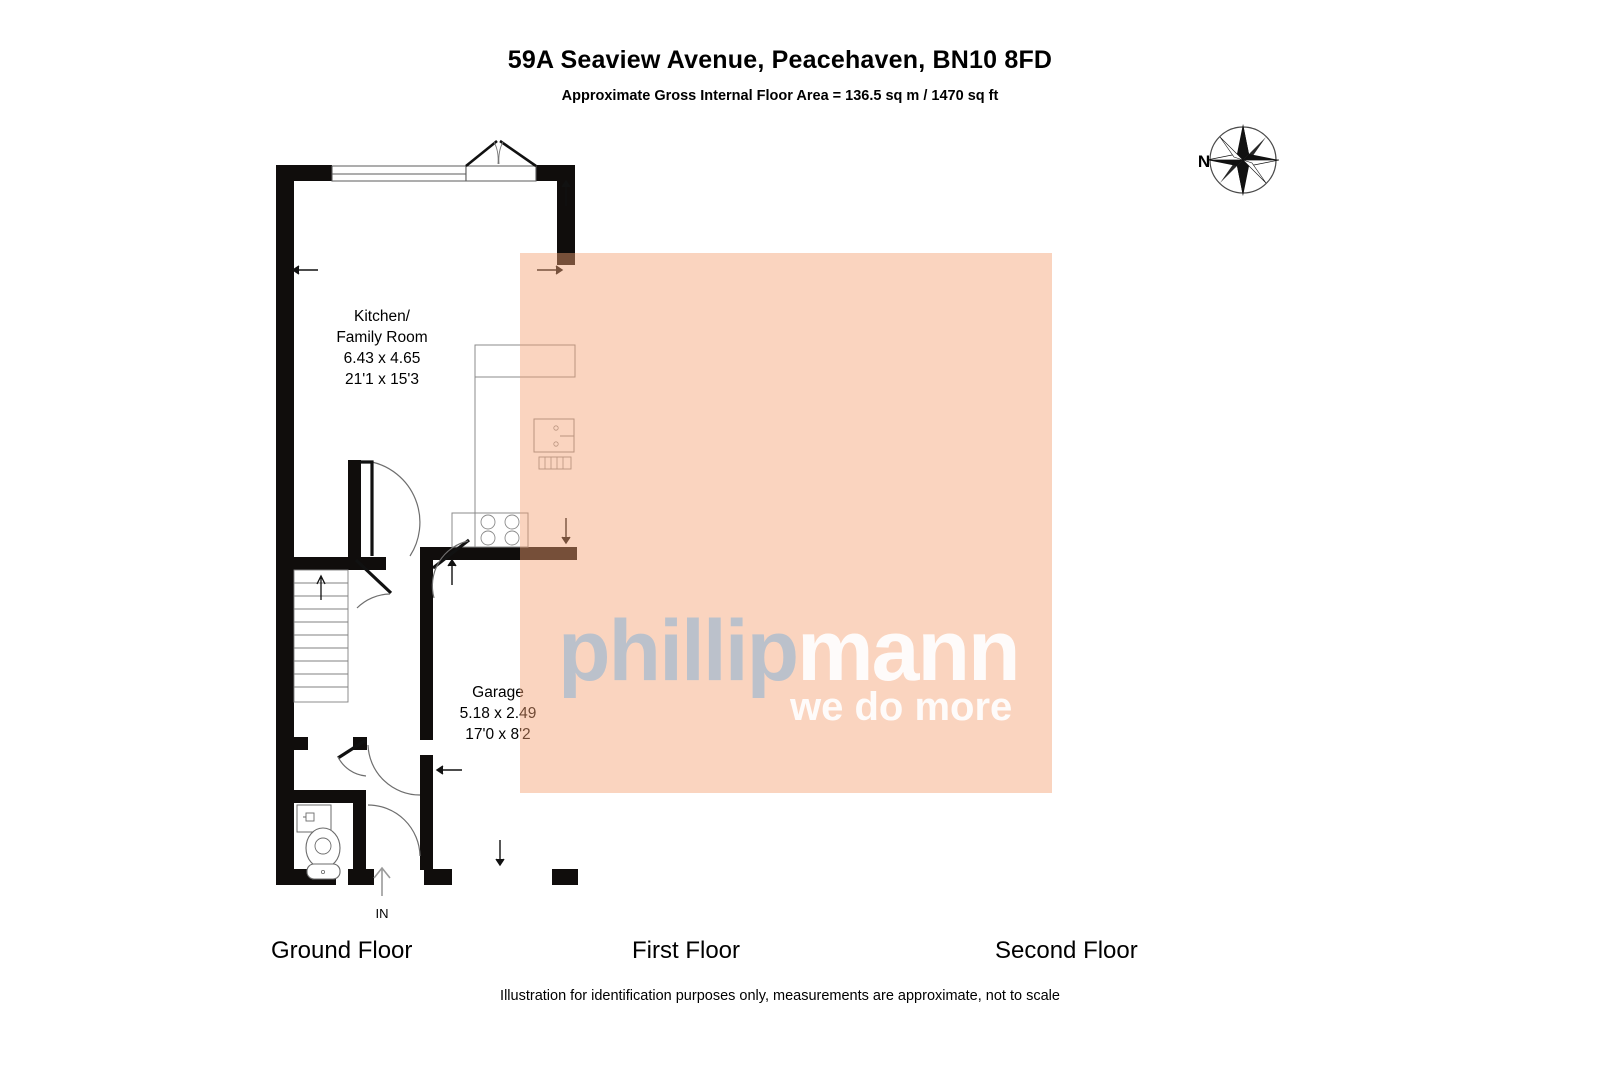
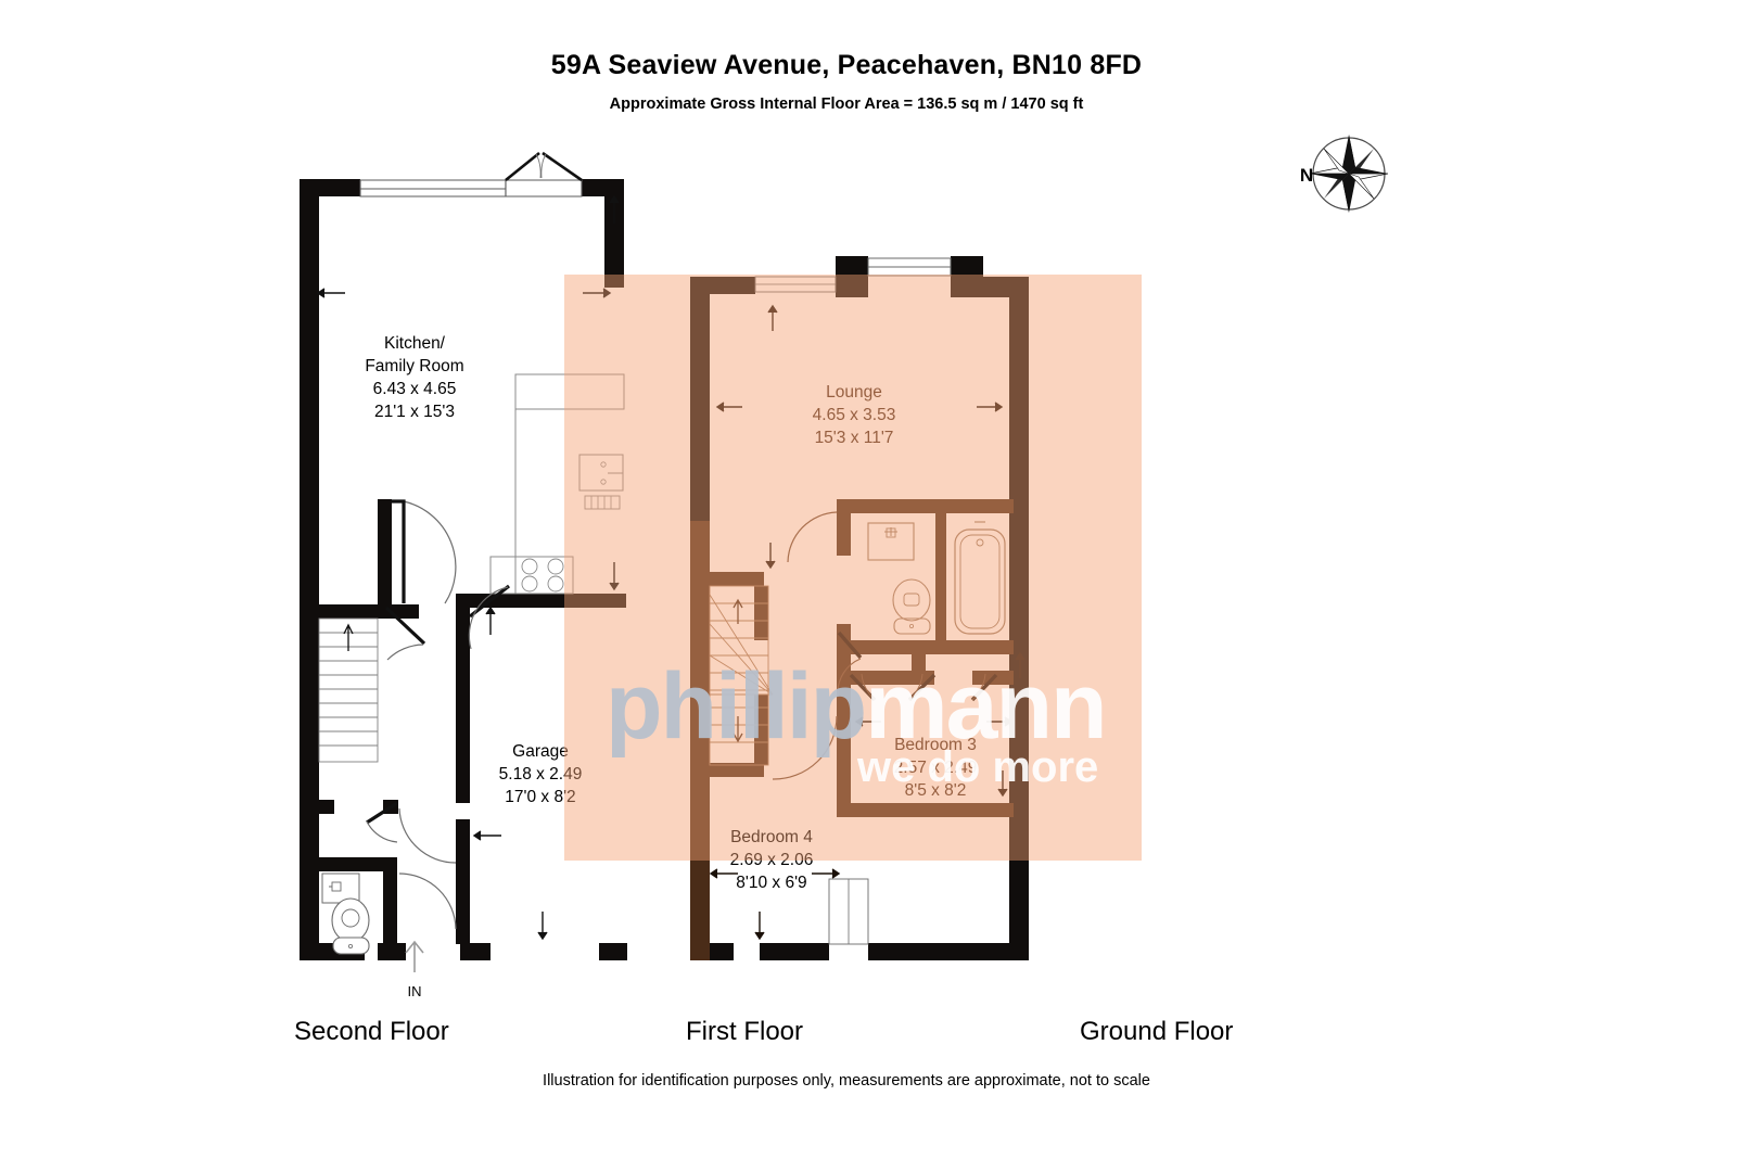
  59A Seaview Avenue, Peacehaven, BN10 8FD
  Approximate Gross Internal Floor Area = 136.5 sq m / 1470 sq ft
  N
  Kitchen/
  Family Room
  6.43 x 4.65
  21'1 x 15'3
  Garage
  5.18 x 2.49
  17'0 x 8'2
  IN
+ Lounge
+ 4.65 x 3.53
+ 15'3 x 11'7
+ Bedroom 3
+ 2.57 x 2.49
+ 8'5 x 8'2
+ Bedroom 4
+ 2.69 x 2.06
+ 8'10 x 6'9
  phillipmann
  we do more
- Ground Floor
+ Second Floor
  First Floor
- Second Floor
+ Ground Floor
  Illustration for identification purposes only, measurements are approximate, not to scale
